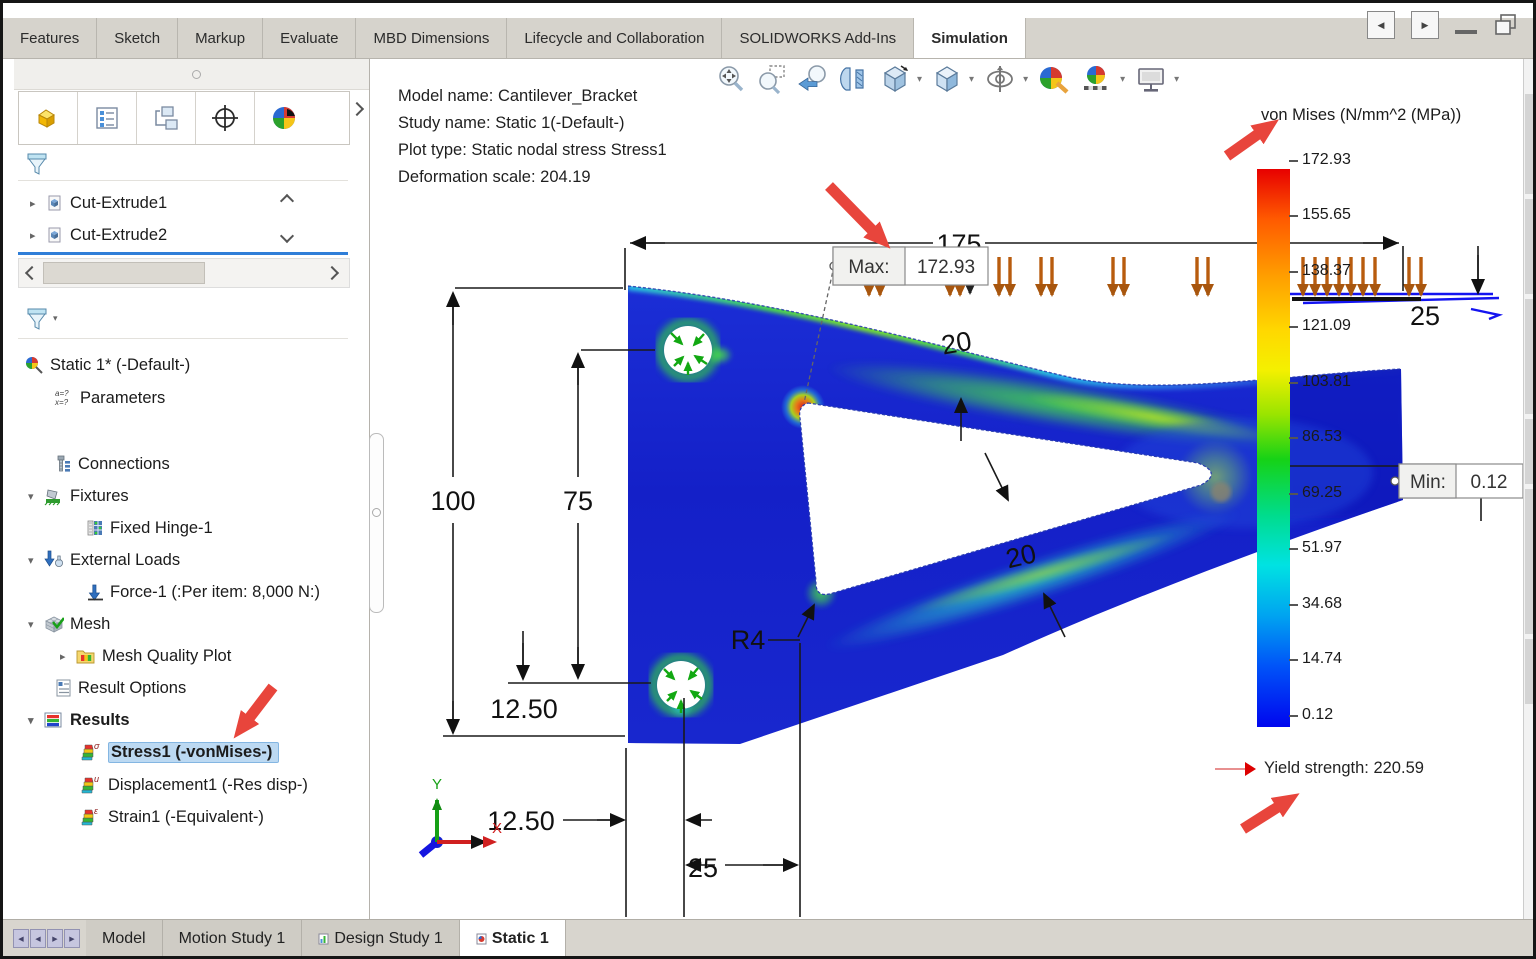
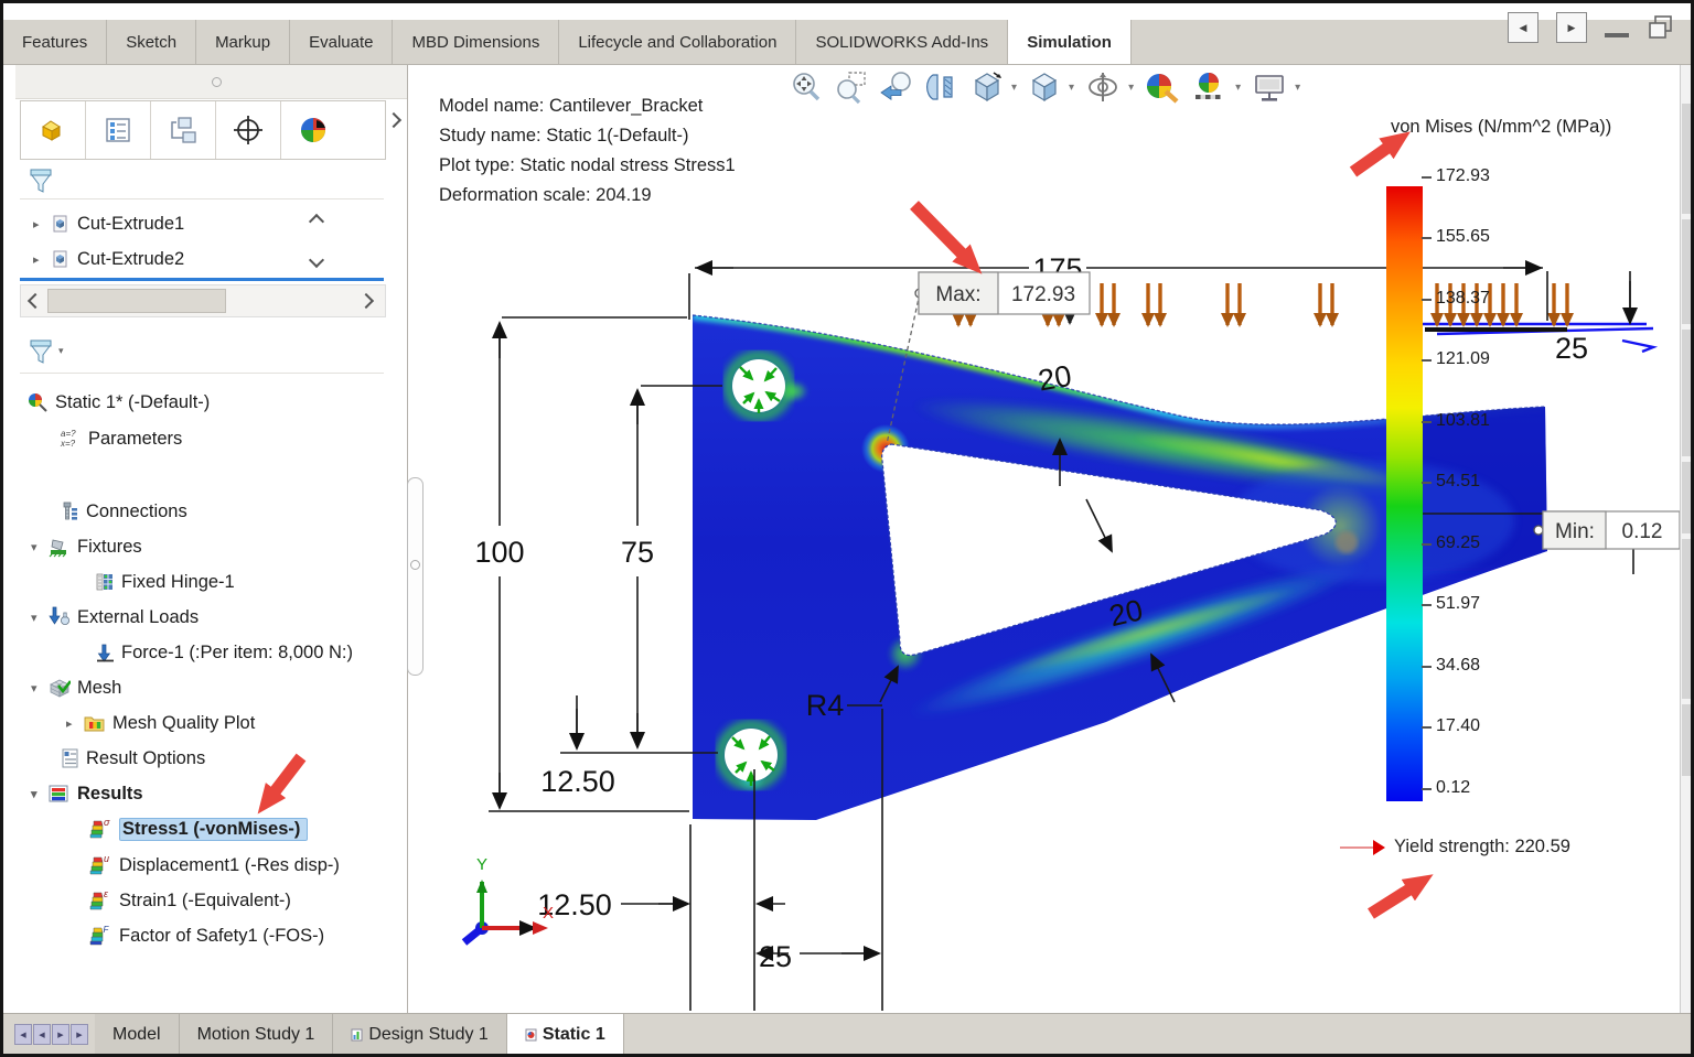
  Features
  Sketch
  Markup
  Evaluate
  MBD Dimensions
  Lifecycle and Collaboration
  SOLIDWORKS Add-Ins
  Simulation
  ◀
  ▶
  ▸
  Cut-Extrude1
  ▸
  Cut-Extrude2
  ▾
  Static 1* (-Default-)
  a=?
  x=?
  Parameters
  Connections
  ▾
  Fixtures
  Fixed Hinge-1
  ▾
  External Loads
  Force-1 (:Per item: 8,000 N:)
  ▾
  Mesh
  ▸
  Mesh Quality Plot
  Result Options
  ▾
  Results
  σ
  Stress1 (-vonMises-)
  u
  Displacement1 (-Res disp-)
  ε
  Strain1 (-Equivalent-)
+ F
+ Factor of Safety1 (-FOS-)
  Model name: Cantilever_Bracket
  Study name: Static 1(-Default-)
  Plot type: Static nodal stress Stress1
  Deformation scale: 204.19
  ▾
  ▾
  ▾
  ▾
  ▾
  von Mises (N/mm^2 (MPa))
  172.93
  155.65
  138.37
  121.09
  103.81
- 86.53
+ 54.51
  69.25
  51.97
  34.68
- 14.74
+ 17.40
  0.12
  Yield strength: 220.59
  175
  100
  75
  12.50
  12.50
  25
  25
  R4
  Max:
  172.93
  Min:
  0.12
  Y
  X
  Model
  Motion Study 1
  Design Study 1
  Static 1
